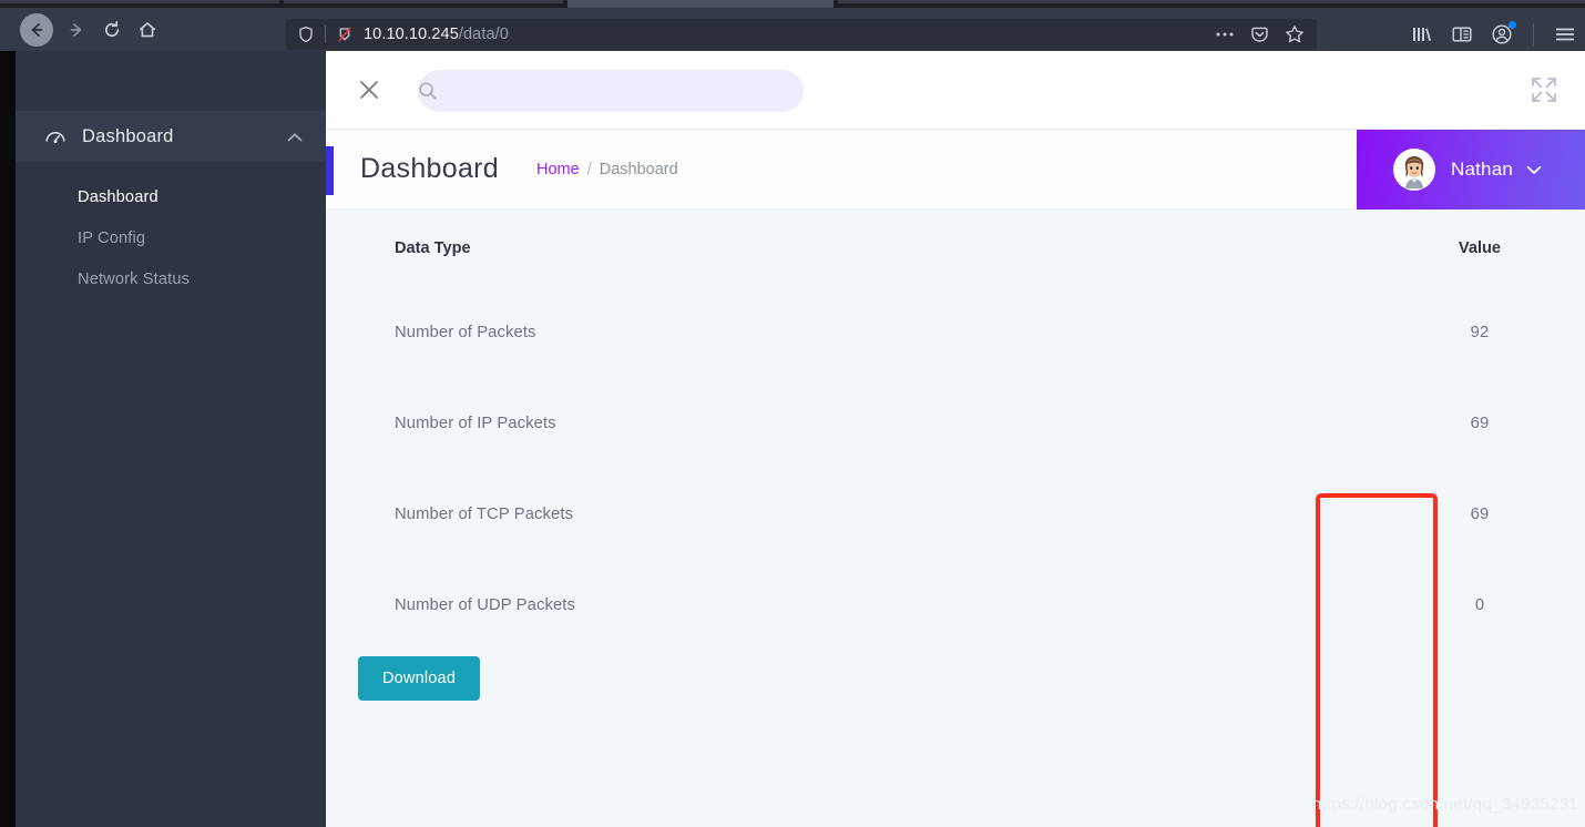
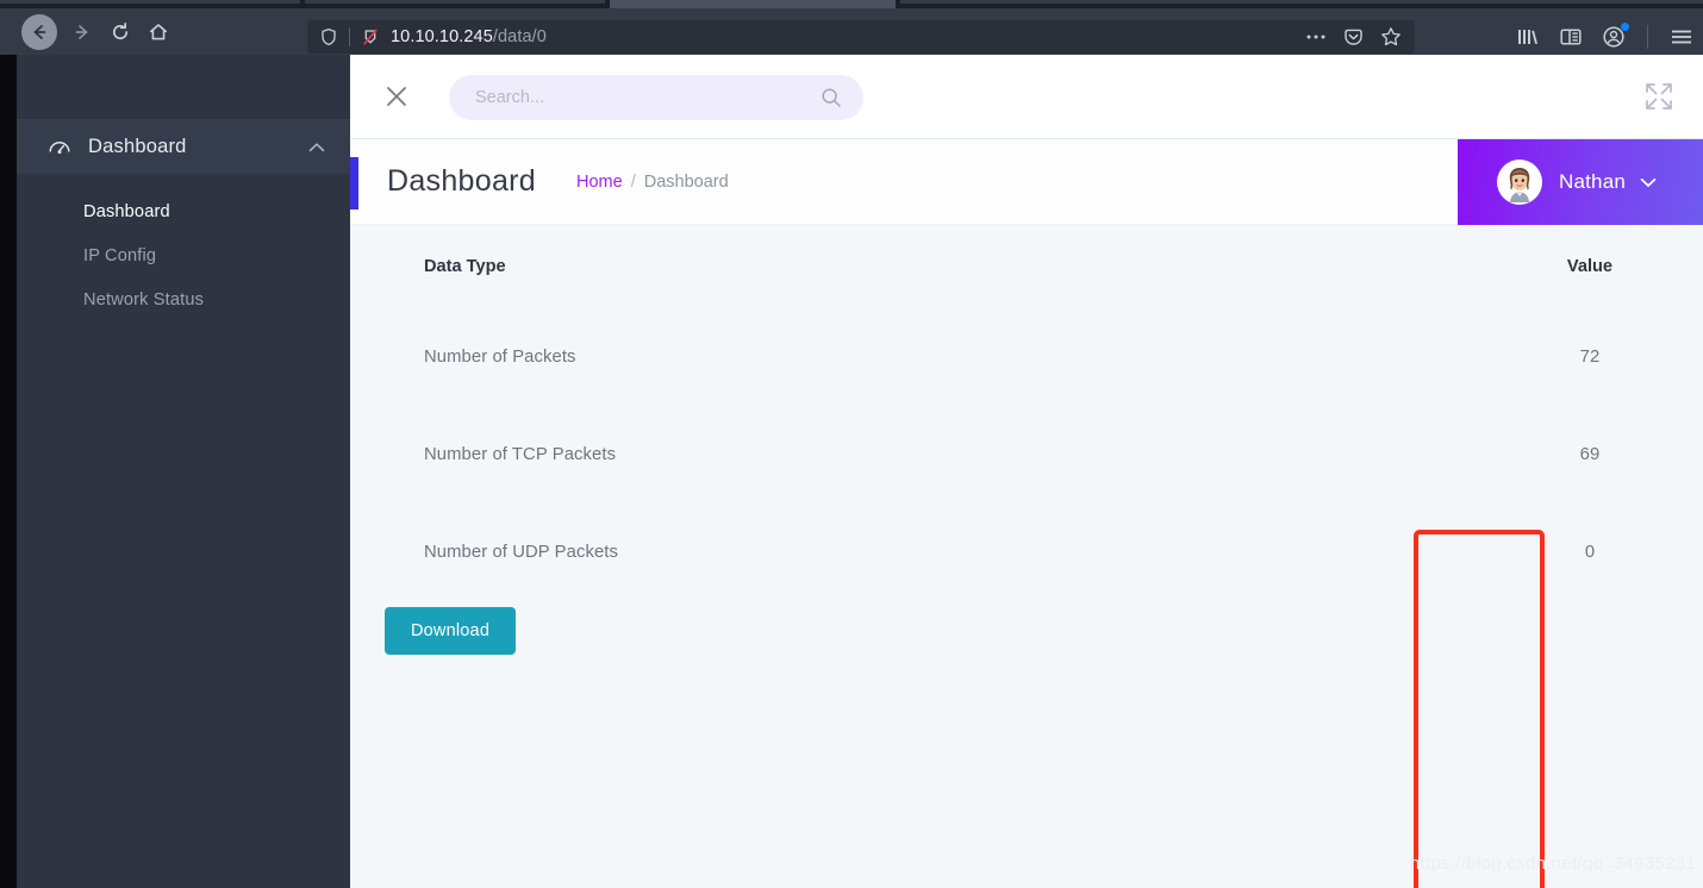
  10.10.10.245/data/0
  Dashboard
  Dashboard
  IP Config
  Network Status
+ Search...
  Dashboard
  Home
  /
  Dashboard
  Nathan
  Data Type	Value
- Number of Packets	92
+ Number of Packets	72
- Number of IP Packets	69
  Number of TCP Packets	69
  Number of UDP Packets	0
  Download
  https://blog.csdn.net/qq_34935231
